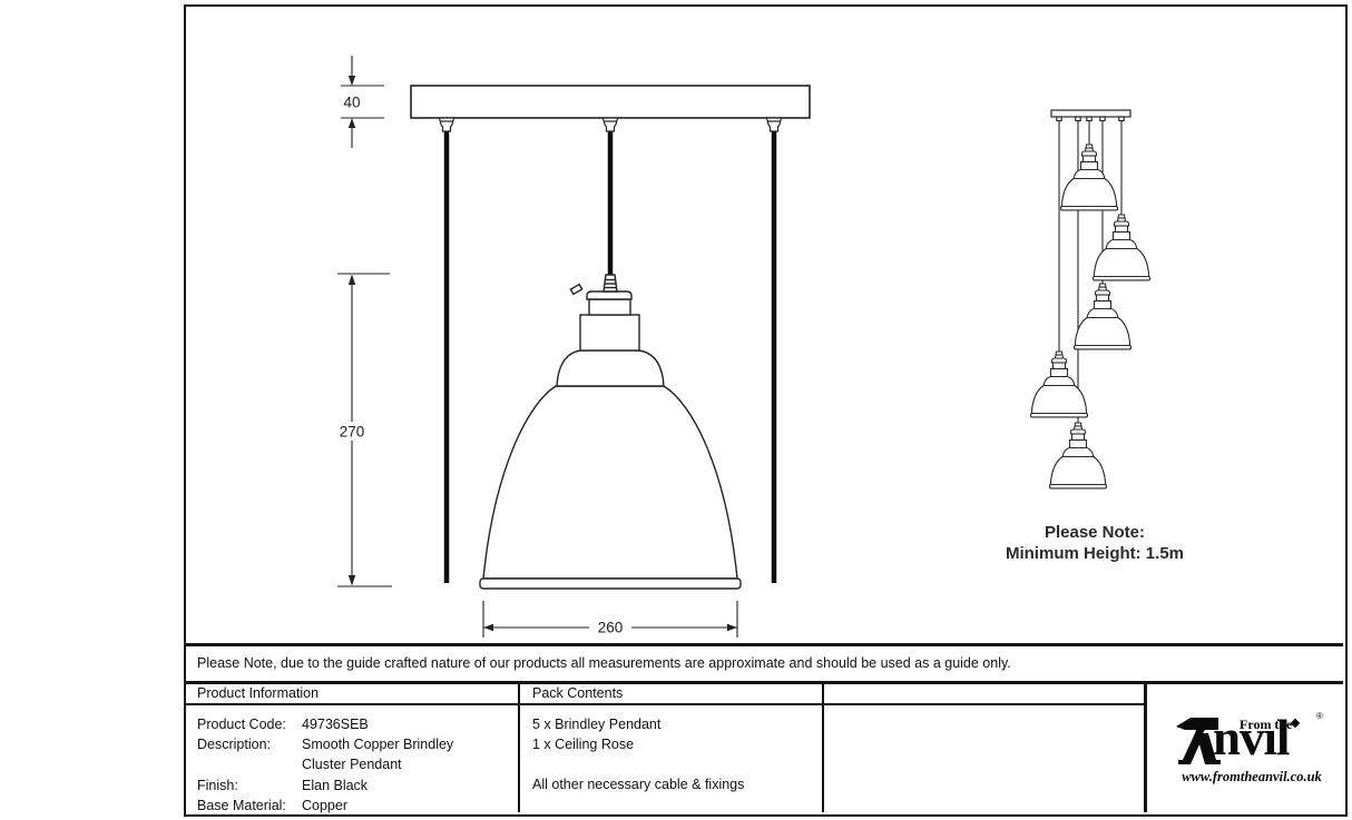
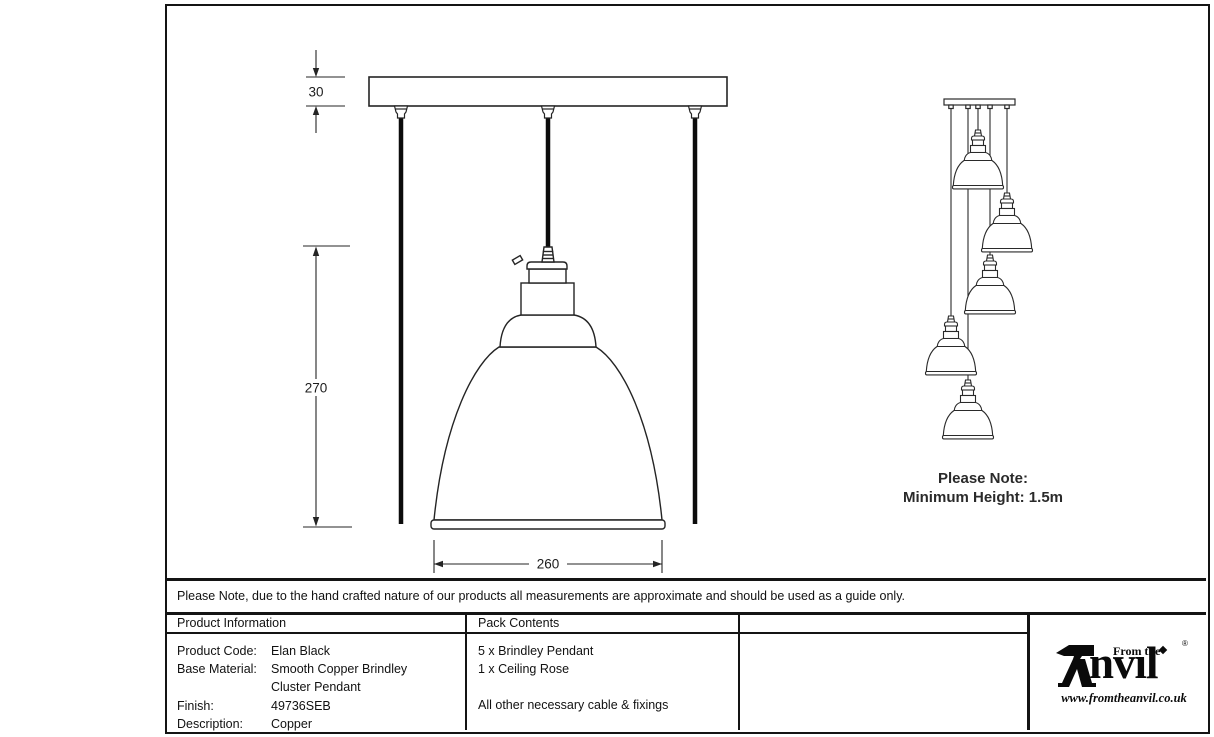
- 40
+ 30
  270
  260
  Please Note:
  Minimum Height: 1.5m
- Please Note, due to the guide crafted nature of our products all measurements are approximate and should be used as a guide only.
+ Please Note, due to the hand crafted nature of our products all measurements are approximate and should be used as a guide only.
  Product Information
  Pack Contents
  Product Code:
- 49736SEB
+ Elan Black
- Description:
+ Base Material:
  Smooth Copper Brindley
  Cluster Pendant
  Finish:
- Elan Black
+ 49736SEB
- Base Material:
+ Description:
  Copper
  5 x Brindley Pendant
  1 x Ceiling Rose
  All other necessary cable & fixings
  From the
  nvıl
  ®
  www.fromtheanvil.co.uk
